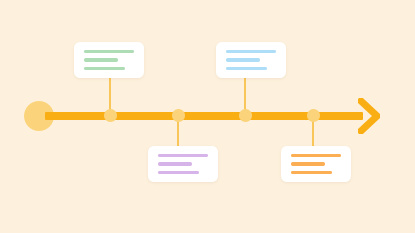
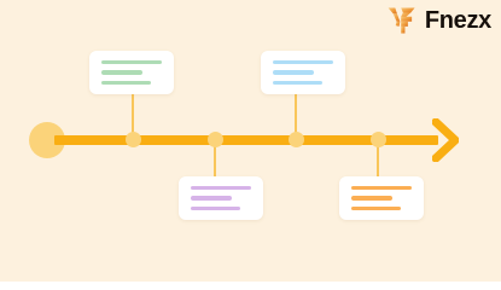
+ Fnezx
